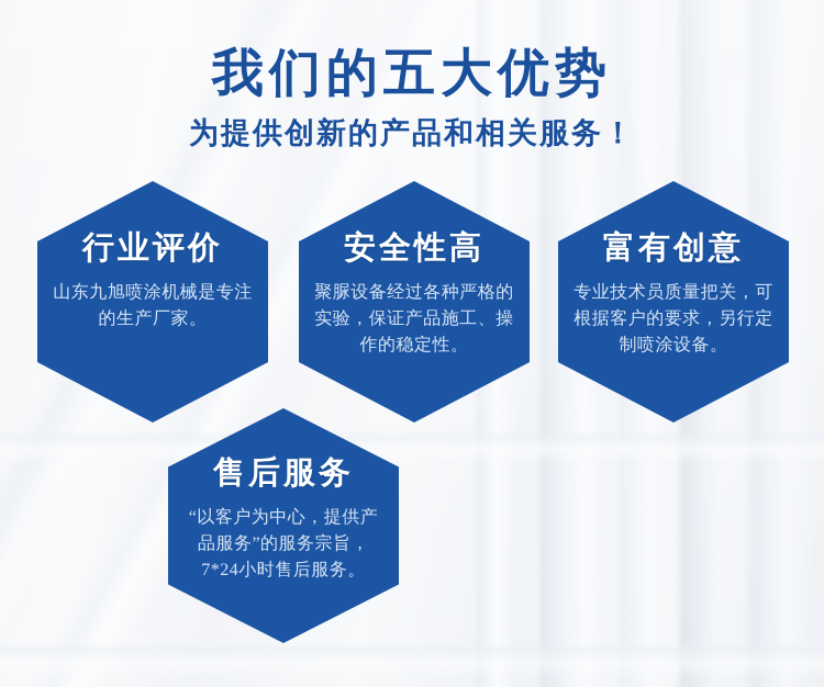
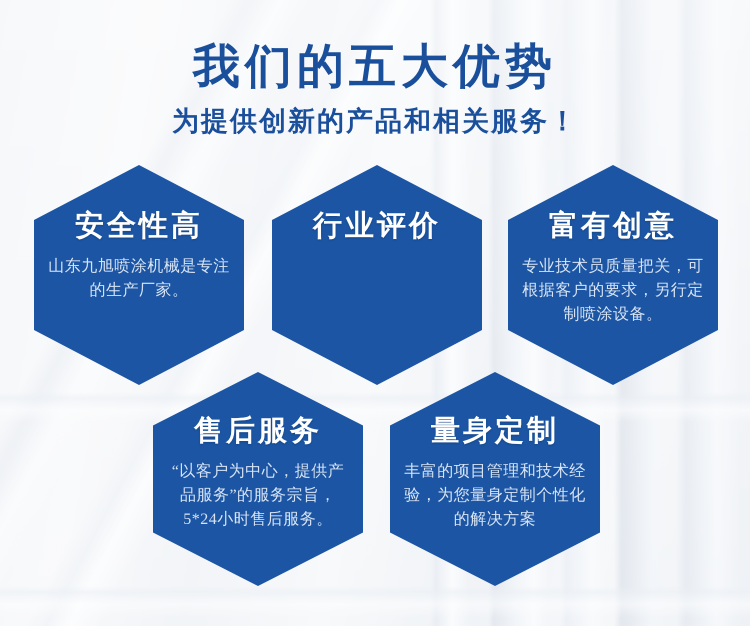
  我们的五大优势
  为提供创新的产品和相关服务！
- 行业评价
+ 安全性高
  山东九旭喷涂机械是专注的生产厂家。
- 安全性高
+ 行业评价
- 聚脲设备经过各种严格的实验，保证产品施工、操作的稳定性。
  富有创意
  专业技术员质量把关，可根据客户的要求，另行定制喷涂设备。
  售后服务
- “以客户为中心，提供产品服务”的服务宗旨，7*24小时售后服务。
+ “以客户为中心，提供产品服务”的服务宗旨，5*24小时售后服务。
+ 量身定制
+ 丰富的项目管理和技术经验，为您量身定制个性化的解决方案
